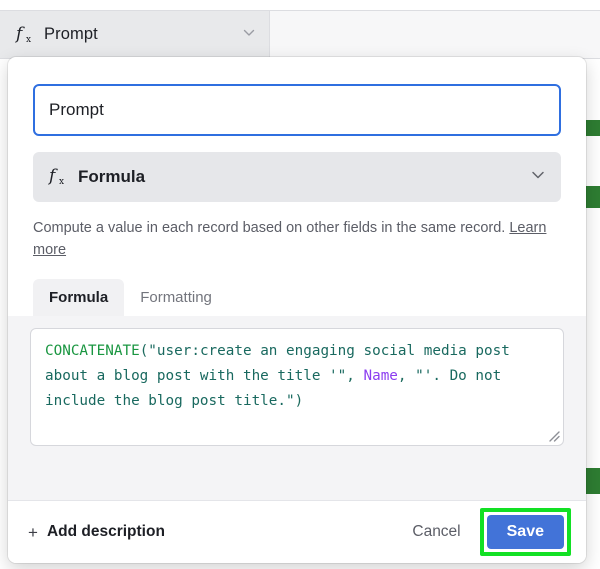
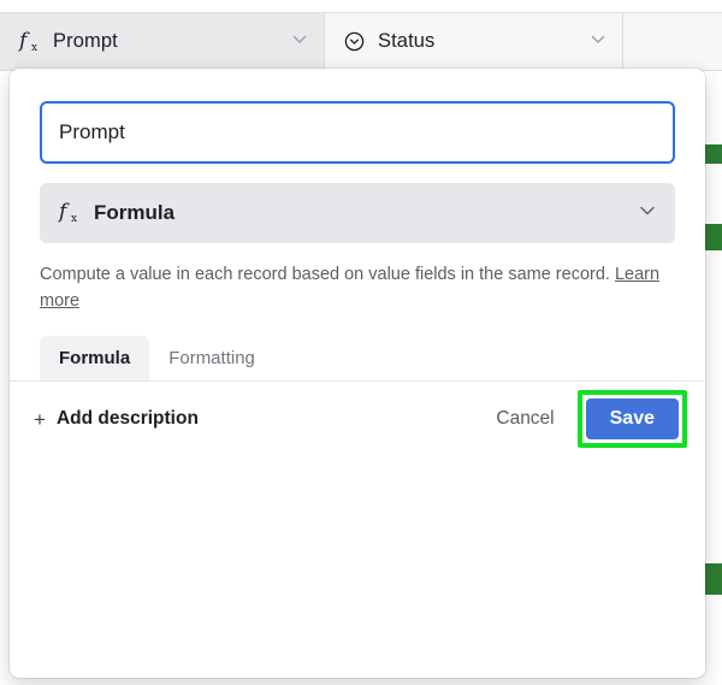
  f
  x
  Prompt
+ Status
  Prompt
  f
  x
  Formula
- Compute a value in each record based on other fields in the same record. Learn more
+ Compute a value in each record based on value fields in the same record. Learn more
  Formula
  Formatting
- CONCATENATE("user:create an engaging social media post about a blog post with the title '", Name, "'. Do not include the blog post title.")
  +
  Add description
  Cancel
  Save
